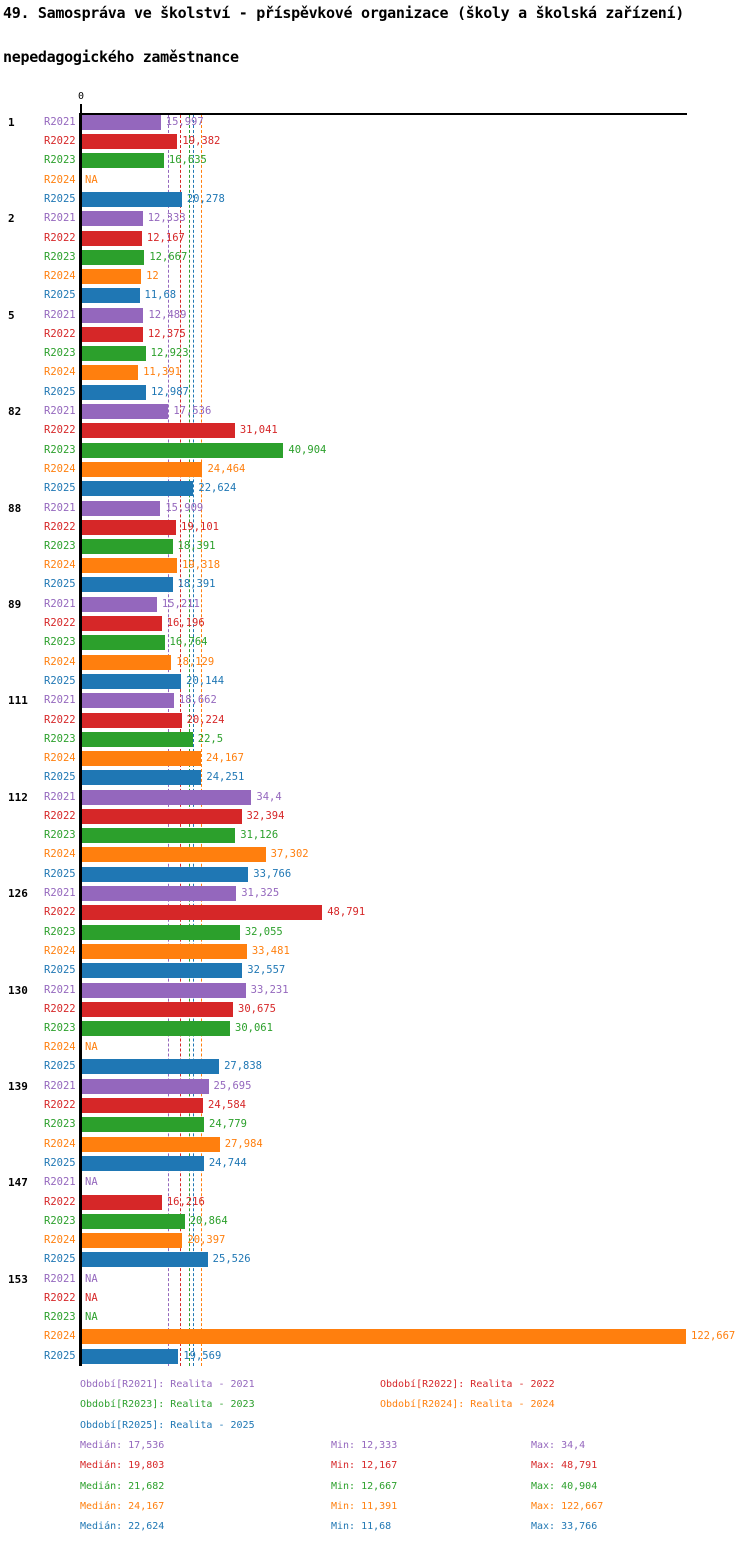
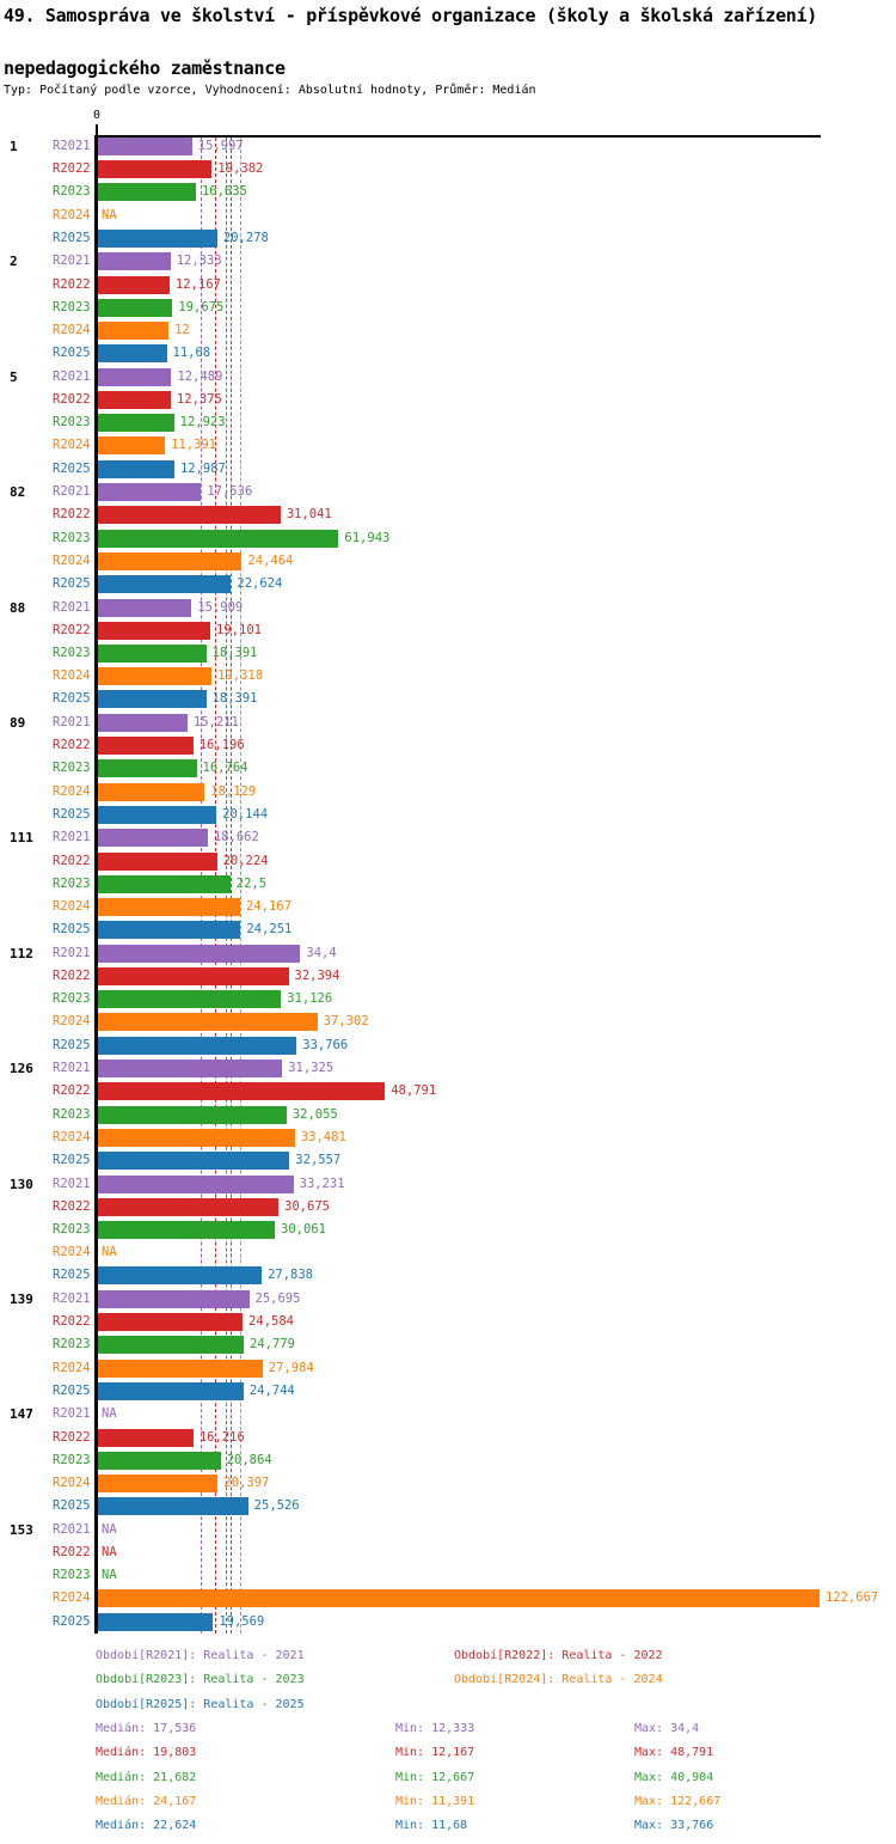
  49. Samospráva ve školství - příspěvkové organizace (školy a školská zařízení)
  nepedagogického zaměstnance
+ Typ: Počítaný podle vzorce, Vyhodnocení: Absolutní hodnoty, Průměr: Medián
  0
  1
  R2021
  15,997
  R2022
  19,382
  R2023
  16,635
  R2024
  NA
  R2025
  20,278
  2
  R2021
  12,333
  R2022
  12,167
  R2023
- 12,667
+ 19,675
  R2024
  12
  R2025
  11,68
  5
  R2021
  12,489
  R2022
  12,375
  R2023
  12,923
  R2024
  11,391
  R2025
  12,987
  82
  R2021
  17,536
  R2022
  31,041
  R2023
- 40,904
+ 61,943
  R2024
  24,464
  R2025
  22,624
  88
  R2021
  15,909
  R2022
  19,101
  R2023
  18,391
  R2024
  19,318
  R2025
  18,391
  89
  R2021
  15,211
  R2022
  16,196
  R2023
  16,764
  R2024
  18,129
  R2025
  20,144
  111
  R2021
  18,662
  R2022
  20,224
  R2023
  22,5
  R2024
  24,167
  R2025
  24,251
  112
  R2021
  34,4
  R2022
  32,394
  R2023
  31,126
  R2024
  37,302
  R2025
  33,766
  126
  R2021
  31,325
  R2022
  48,791
  R2023
  32,055
  R2024
  33,481
  R2025
  32,557
  130
  R2021
  33,231
  R2022
  30,675
  R2023
  30,061
  R2024
  NA
  R2025
  27,838
  139
  R2021
  25,695
  R2022
  24,584
  R2023
  24,779
  R2024
  27,984
  R2025
  24,744
  147
  R2021
  NA
  R2022
  16,216
  R2023
  20,864
  R2024
  20,397
  R2025
  25,526
  153
  R2021
  NA
  R2022
  NA
  R2023
  NA
  R2024
  122,667
  R2025
  19,569
  Období[R2021]: Realita - 2021
  Období[R2022]: Realita - 2022
  Období[R2023]: Realita - 2023
  Období[R2024]: Realita - 2024
  Období[R2025]: Realita - 2025
  Medián: 17,536
  Min: 12,333
  Max: 34,4
  Medián: 19,803
  Min: 12,167
  Max: 48,791
  Medián: 21,682
  Min: 12,667
  Max: 40,904
  Medián: 24,167
  Min: 11,391
  Max: 122,667
  Medián: 22,624
  Min: 11,68
  Max: 33,766
